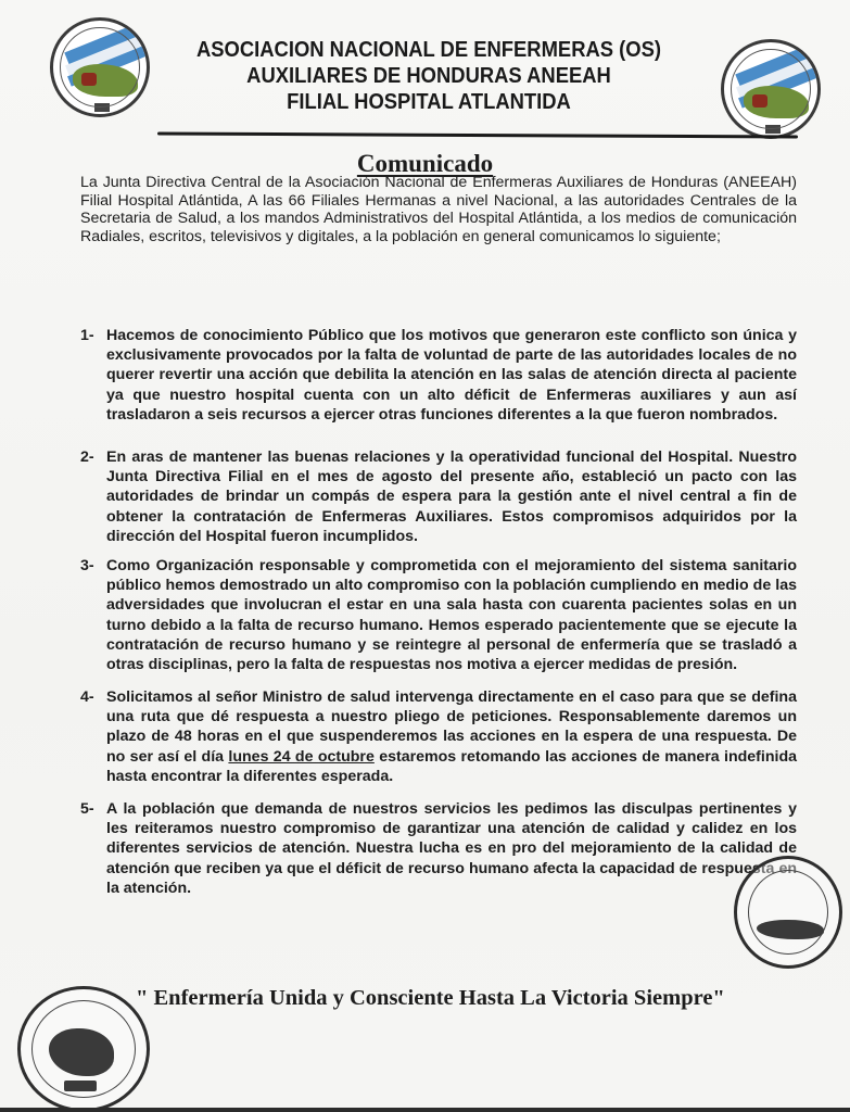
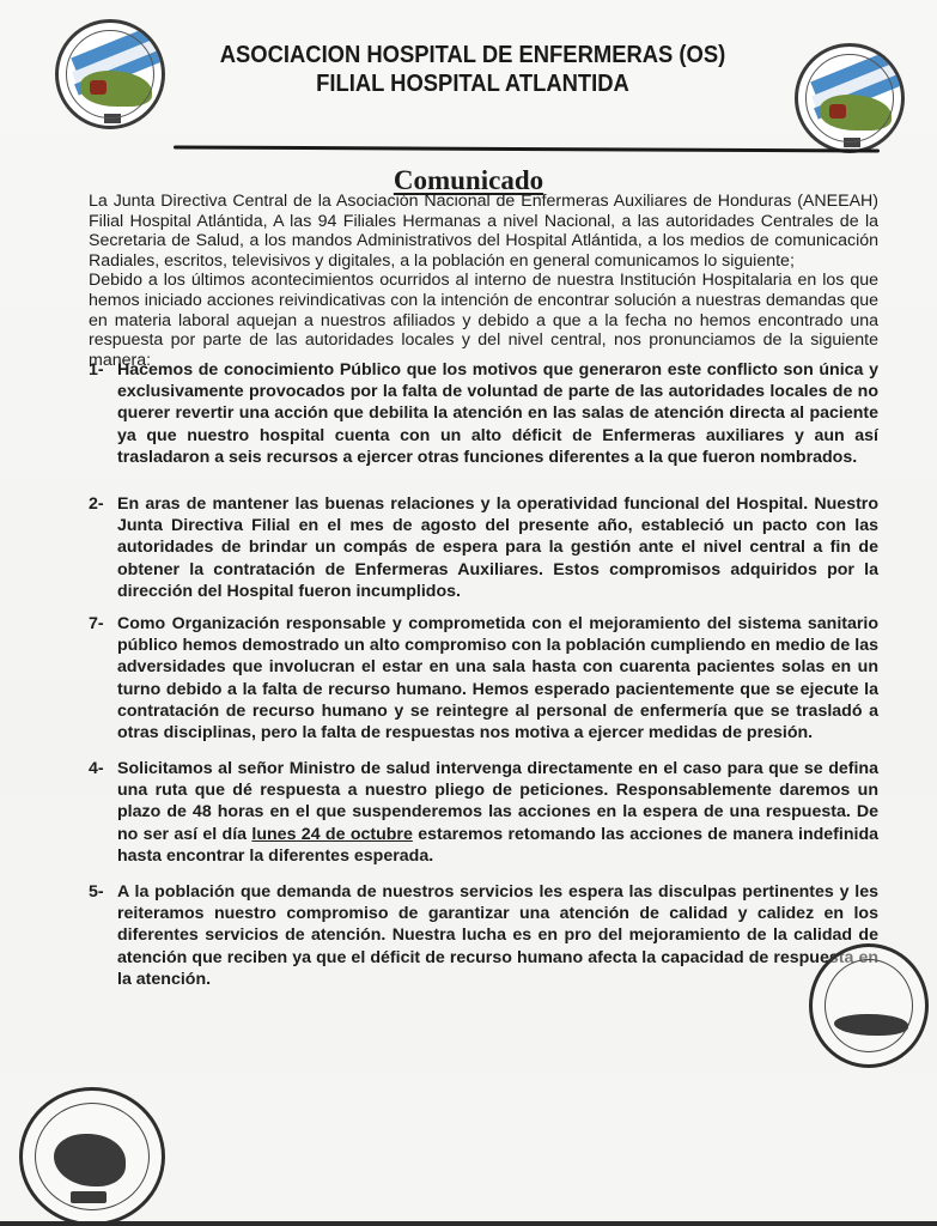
- ASOCIACION NACIONAL DE ENFERMERAS (OS)
+ ASOCIACION HOSPITAL DE ENFERMERAS (OS)
- AUXILIARES DE HONDURAS ANEEAH
  FILIAL HOSPITAL ATLANTIDA
  Comunicado
- La Junta Directiva Central de la Asociación Nacional de Enfermeras Auxiliares de Honduras (ANEEAH) Filial Hospital Atlántida, A las 66 Filiales Hermanas a nivel Nacional, a las autoridades Centrales de la Secretaria de Salud, a los mandos Administrativos del Hospital Atlántida, a los medios de comunicación Radiales, escritos, televisivos y digitales, a la población en general comunicamos lo siguiente;
+ La Junta Directiva Central de la Asociación Nacional de Enfermeras Auxiliares de Honduras (ANEEAH) Filial Hospital Atlántida, A las 94 Filiales Hermanas a nivel Nacional, a las autoridades Centrales de la Secretaria de Salud, a los mandos Administrativos del Hospital Atlántida, a los medios de comunicación Radiales, escritos, televisivos y digitales, a la población en general comunicamos lo siguiente;
+ Debido a los últimos acontecimientos ocurridos al interno de nuestra Institución Hospitalaria en los que hemos iniciado acciones reivindicativas con la intención de encontrar solución a nuestras demandas que en materia laboral aquejan a nuestros afiliados y debido a que a la fecha no hemos encontrado una respuesta por parte de las autoridades locales y del nivel central, nos pronunciamos de la siguiente manera:
  1-
  Hacemos de conocimiento Público que los motivos que generaron este conflicto son única y exclusivamente provocados por la falta de voluntad de parte de las autoridades locales de no querer revertir una acción que debilita la atención en las salas de atención directa al paciente ya que nuestro hospital cuenta con un alto déficit de Enfermeras auxiliares y aun así trasladaron a seis recursos a ejercer otras funciones diferentes a la que fueron nombrados.
  2-
  En aras de mantener las buenas relaciones y la operatividad funcional del Hospital. Nuestro Junta Directiva Filial en el mes de agosto del presente año, estableció un pacto con las autoridades de brindar un compás de espera para la gestión ante el nivel central a fin de obtener la contratación de Enfermeras Auxiliares. Estos compromisos adquiridos por la dirección del Hospital fueron incumplidos.
- 3-
+ 7-
  Como Organización responsable y comprometida con el mejoramiento del sistema sanitario público hemos demostrado un alto compromiso con la población cumpliendo en medio de las adversidades que involucran el estar en una sala hasta con cuarenta pacientes solas en un turno debido a la falta de recurso humano. Hemos esperado pacientemente que se ejecute la contratación de recurso humano y se reintegre al personal de enfermería que se trasladó a otras disciplinas, pero la falta de respuestas nos motiva a ejercer medidas de presión.
  4-
  Solicitamos al señor Ministro de salud intervenga directamente en el caso para que se defina una ruta que dé respuesta a nuestro pliego de peticiones. Responsablemente daremos un plazo de 48 horas en el que suspenderemos las acciones en la espera de una respuesta. De no ser así el día lunes 24 de octubre estaremos retomando las acciones de manera indefinida hasta encontrar la diferentes esperada.
  5-
- A la población que demanda de nuestros servicios les pedimos las disculpas pertinentes y les reiteramos nuestro compromiso de garantizar una atención de calidad y calidez en los diferentes servicios de atención. Nuestra lucha es en pro del mejoramiento de la calidad de atención que reciben ya que el déficit de recurso humano afecta la capacidad de respuesta en la atención.
+ A la población que demanda de nuestros servicios les espera las disculpas pertinentes y les reiteramos nuestro compromiso de garantizar una atención de calidad y calidez en los diferentes servicios de atención. Nuestra lucha es en pro del mejoramiento de la calidad de atención que reciben ya que el déficit de recurso humano afecta la capacidad de respuesta en la atención.
- " Enfermería Unida y Consciente Hasta La Victoria Siempre"
